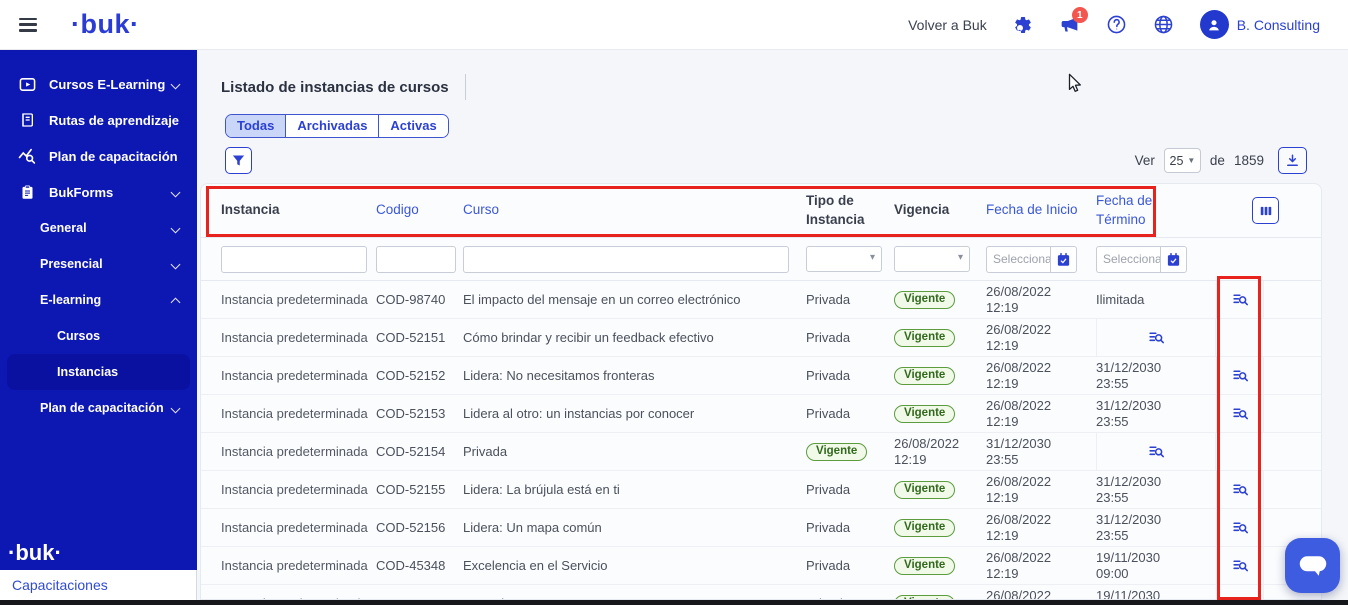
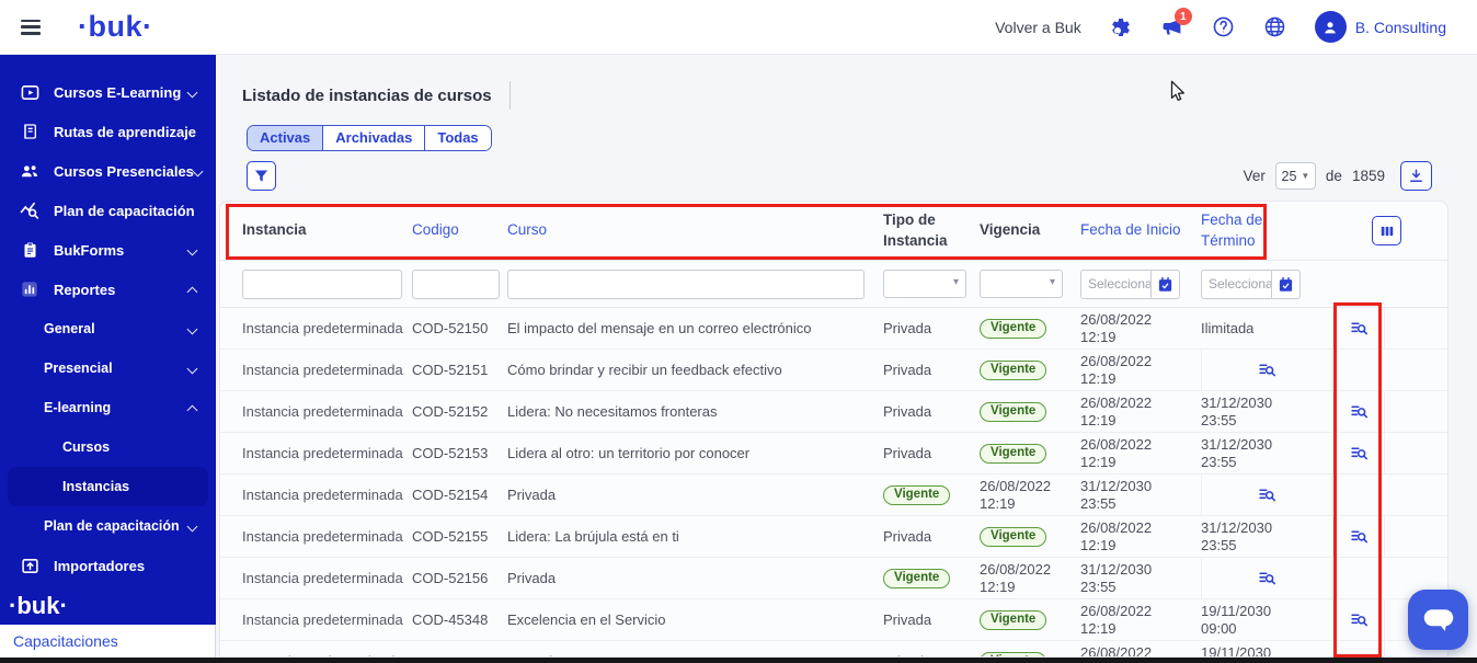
  ·buk·
  Volver a Buk
  1
  B. Consulting
  Cursos E-Learning
  Rutas de aprendizaje
+ Cursos Presenciales
  Plan de capacitación
  BukForms
+ Reportes
  General
  Presencial
  E-learning
  Cursos
  Instancias
  Plan de capacitación
+ Importadores
  ·buk·
  Capacitaciones
  Listado de instancias de cursos
- Todas
+ Activas
  Archivadas
- Activas
+ Todas
  Ver
  25
  ▼
  de
  1859
  Instancia
  Codigo
  Curso
  Tipo de Instancia
  Vigencia
  Fecha de Inicio
  Fecha de Término
  Selecciona
  Selecciona
  Instancia predeterminada
- COD-98740
+ COD-52150
  El impacto del mensaje en un correo electrónico
  Privada
  Vigente
  26/08/2022
  12:19
  Ilimitada
  Instancia predeterminada
  COD-52151
  Cómo brindar y recibir un feedback efectivo
  Privada
  Vigente
  26/08/2022
  12:19
  Instancia predeterminada
  COD-52152
  Lidera: No necesitamos fronteras
  Privada
  Vigente
  26/08/2022
  12:19
  31/12/2030
  23:55
  Instancia predeterminada
  COD-52153
- Lidera al otro: un instancias por conocer
+ Lidera al otro: un territorio por conocer
  Privada
  Vigente
  26/08/2022
  12:19
  31/12/2030
  23:55
  Instancia predeterminada
  COD-52154
  Privada
  Vigente
  26/08/2022
  12:19
  31/12/2030
  23:55
  Instancia predeterminada
  COD-52155
  Lidera: La brújula está en ti
  Privada
  Vigente
  26/08/2022
  12:19
  31/12/2030
  23:55
  Instancia predeterminada
  COD-52156
- Lidera: Un mapa común
  Privada
  Vigente
  26/08/2022
  12:19
  31/12/2030
  23:55
  Instancia predeterminada
  COD-45348
  Excelencia en el Servicio
  Privada
  Vigente
  26/08/2022
  12:19
  19/11/2030
  09:00
  26/08/2022
  19/11/2030
